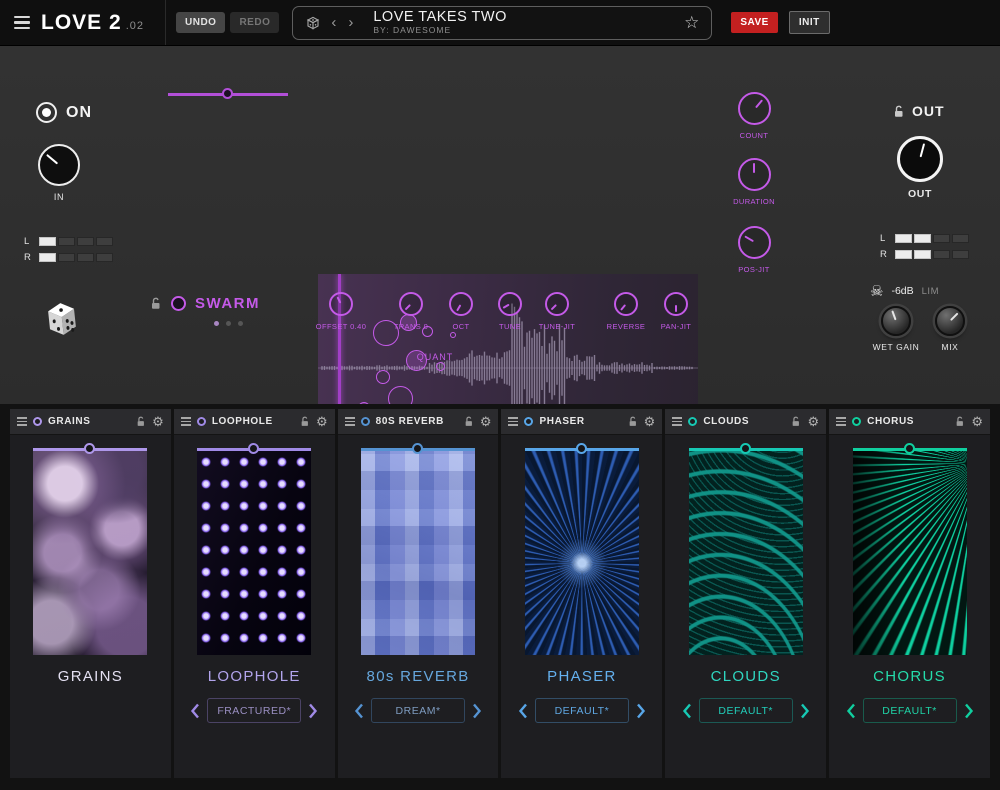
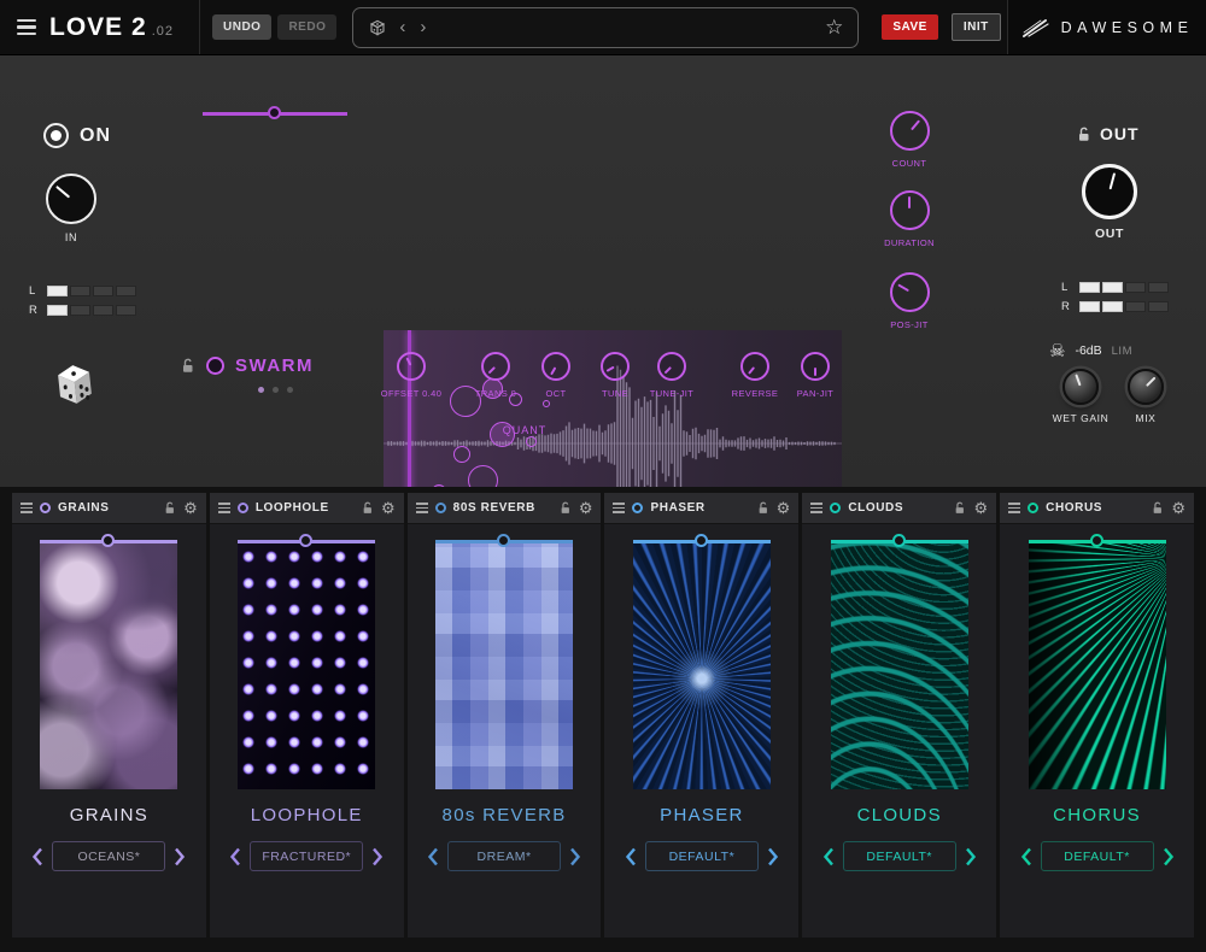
  LOVE 2 .02
  UNDO
  REDO
  ‹
  ›
- LOVE TAKES TWO
- BY: DAWESOME
  ☆
  SAVE
  INIT
+ DAWESOME
  ON
  IN
  L
  R
  SWARM
  OFFSET 0.40
  TRANS 0
  OCT
  TUNE
  TUNE-JIT
  REVERSE
  PAN-JIT
  QUANT
  COUNT
  DURATION
  POS-JIT
  OUT
  OUT
  L
  R
  ☠
  -6dB
  LIM
  WET GAIN
  MIX
  GRAINS
  ⚙
  GRAINS
+ OCEANS*
  LOOPHOLE
  ⚙
  LOOPHOLE
  FRACTURED*
  80S REVERB
  ⚙
  80s REVERB
  DREAM*
  PHASER
  ⚙
  PHASER
  DEFAULT*
  CLOUDS
  ⚙
  CLOUDS
  DEFAULT*
  CHORUS
  ⚙
  CHORUS
  DEFAULT*
